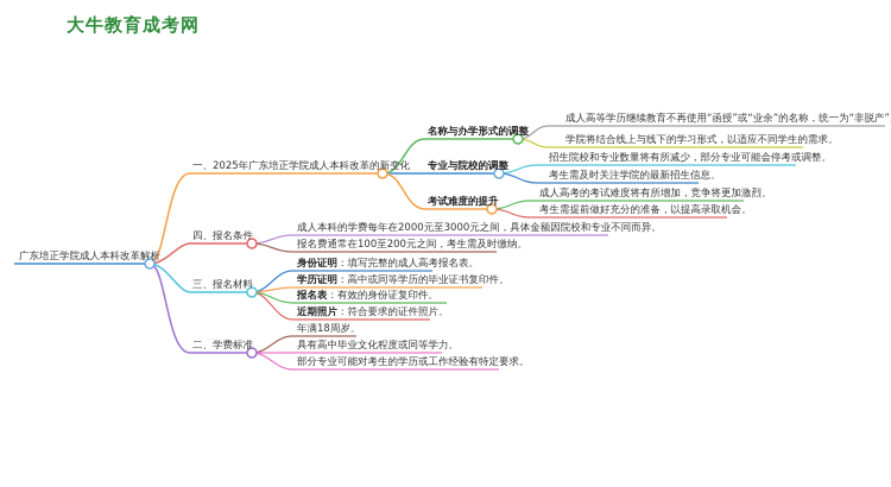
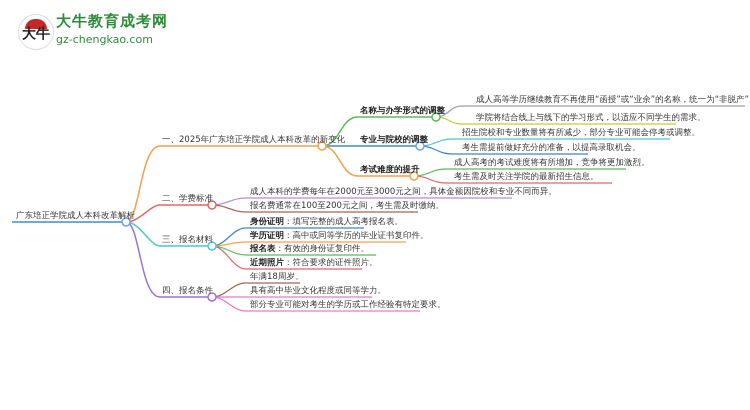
+ 大牛
  大牛教育成考网
+ gz-chengkao.com
  广东培正学院成人本科改革解析
  一、2025年广东培正学院成人本科改革的新变化
- 四、报名条件
+ 二、学费标准
  三、报名材料
- 二、学费标准
+ 四、报名条件
  名称与办学形式的调整
  专业与院校的调整
  考试难度的提升
  成人高等学历继续教育不再使用“函授”或“业余”的名称，统一为“非脱产”
  学院将结合线上与线下的学习形式，以适应不同学生的需求。
  招生院校和专业数量将有所减少，部分专业可能会停考或调整。
- 考生需及时关注学院的最新招生信息。
+ 考生需提前做好充分的准备，以提高录取机会。
  成人高考的考试难度将有所增加，竞争将更加激烈。
- 考生需提前做好充分的准备，以提高录取机会。
+ 考生需及时关注学院的最新招生信息。
  成人本科的学费每年在2000元至3000元之间，具体金额因院校和专业不同而异。
  报名费通常在100至200元之间，考生需及时缴纳。
  身份证明：填写完整的成人高考报名表。
  学历证明：高中或同等学历的毕业证书复印件。
  报名表：有效的身份证复印件。
  近期照片：符合要求的证件照片。
  年满18周岁。
  具有高中毕业文化程度或同等学力。
  部分专业可能对考生的学历或工作经验有特定要求。
